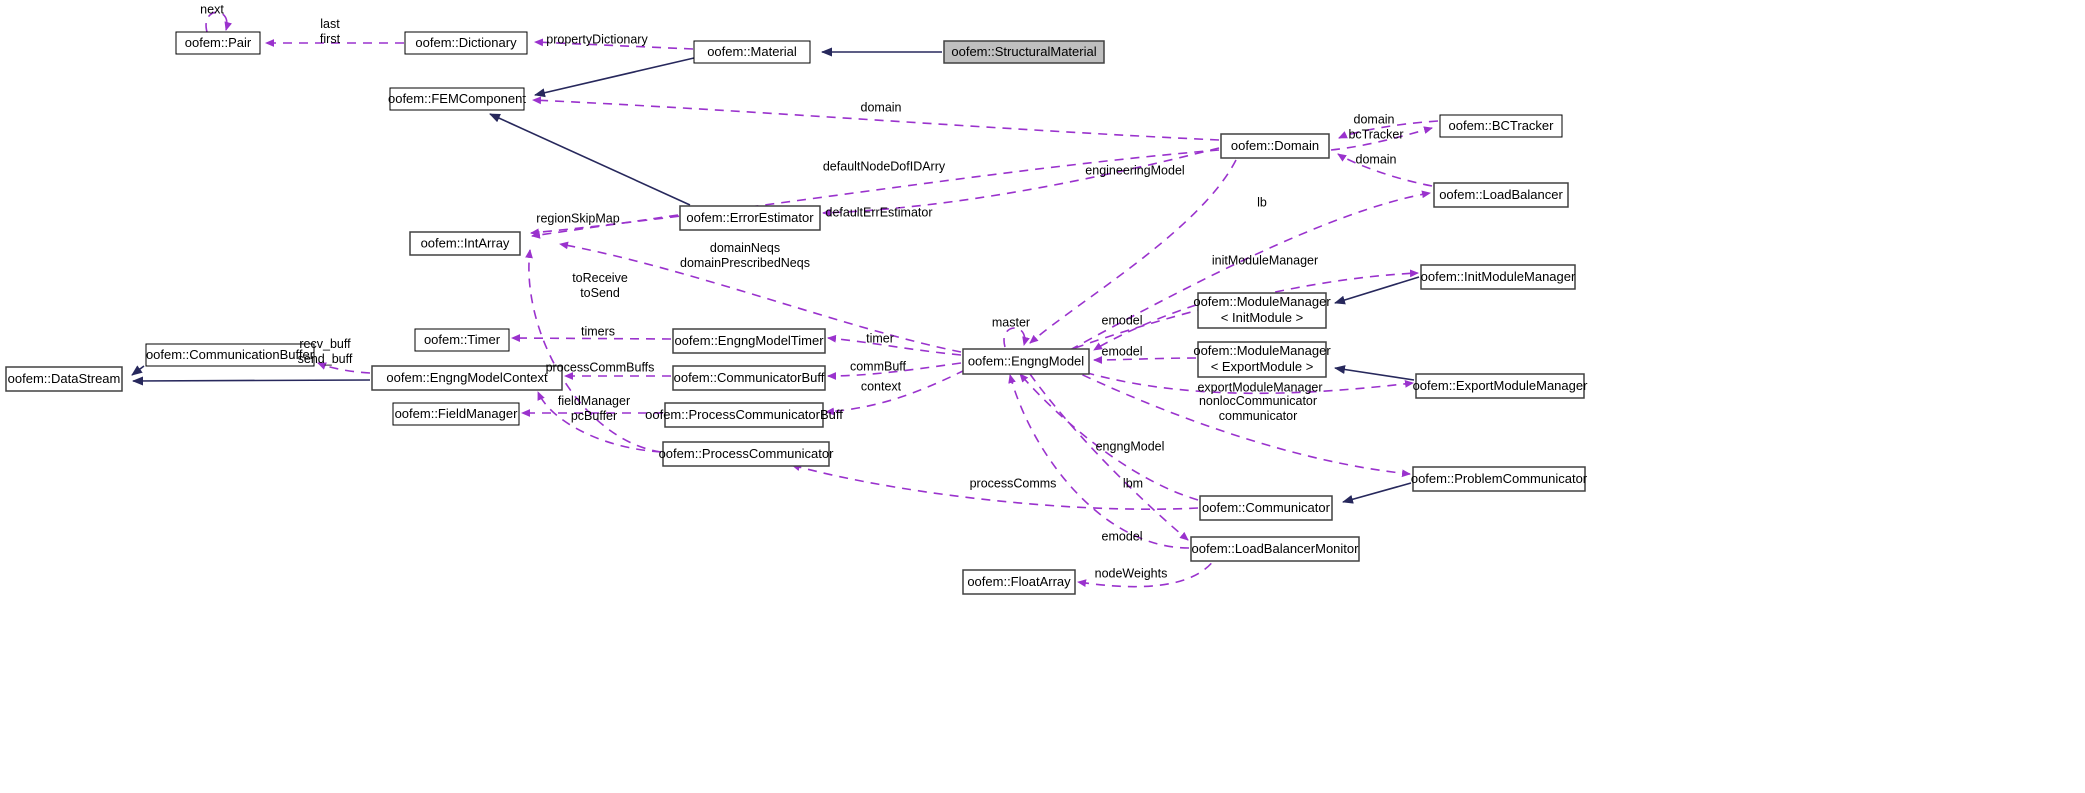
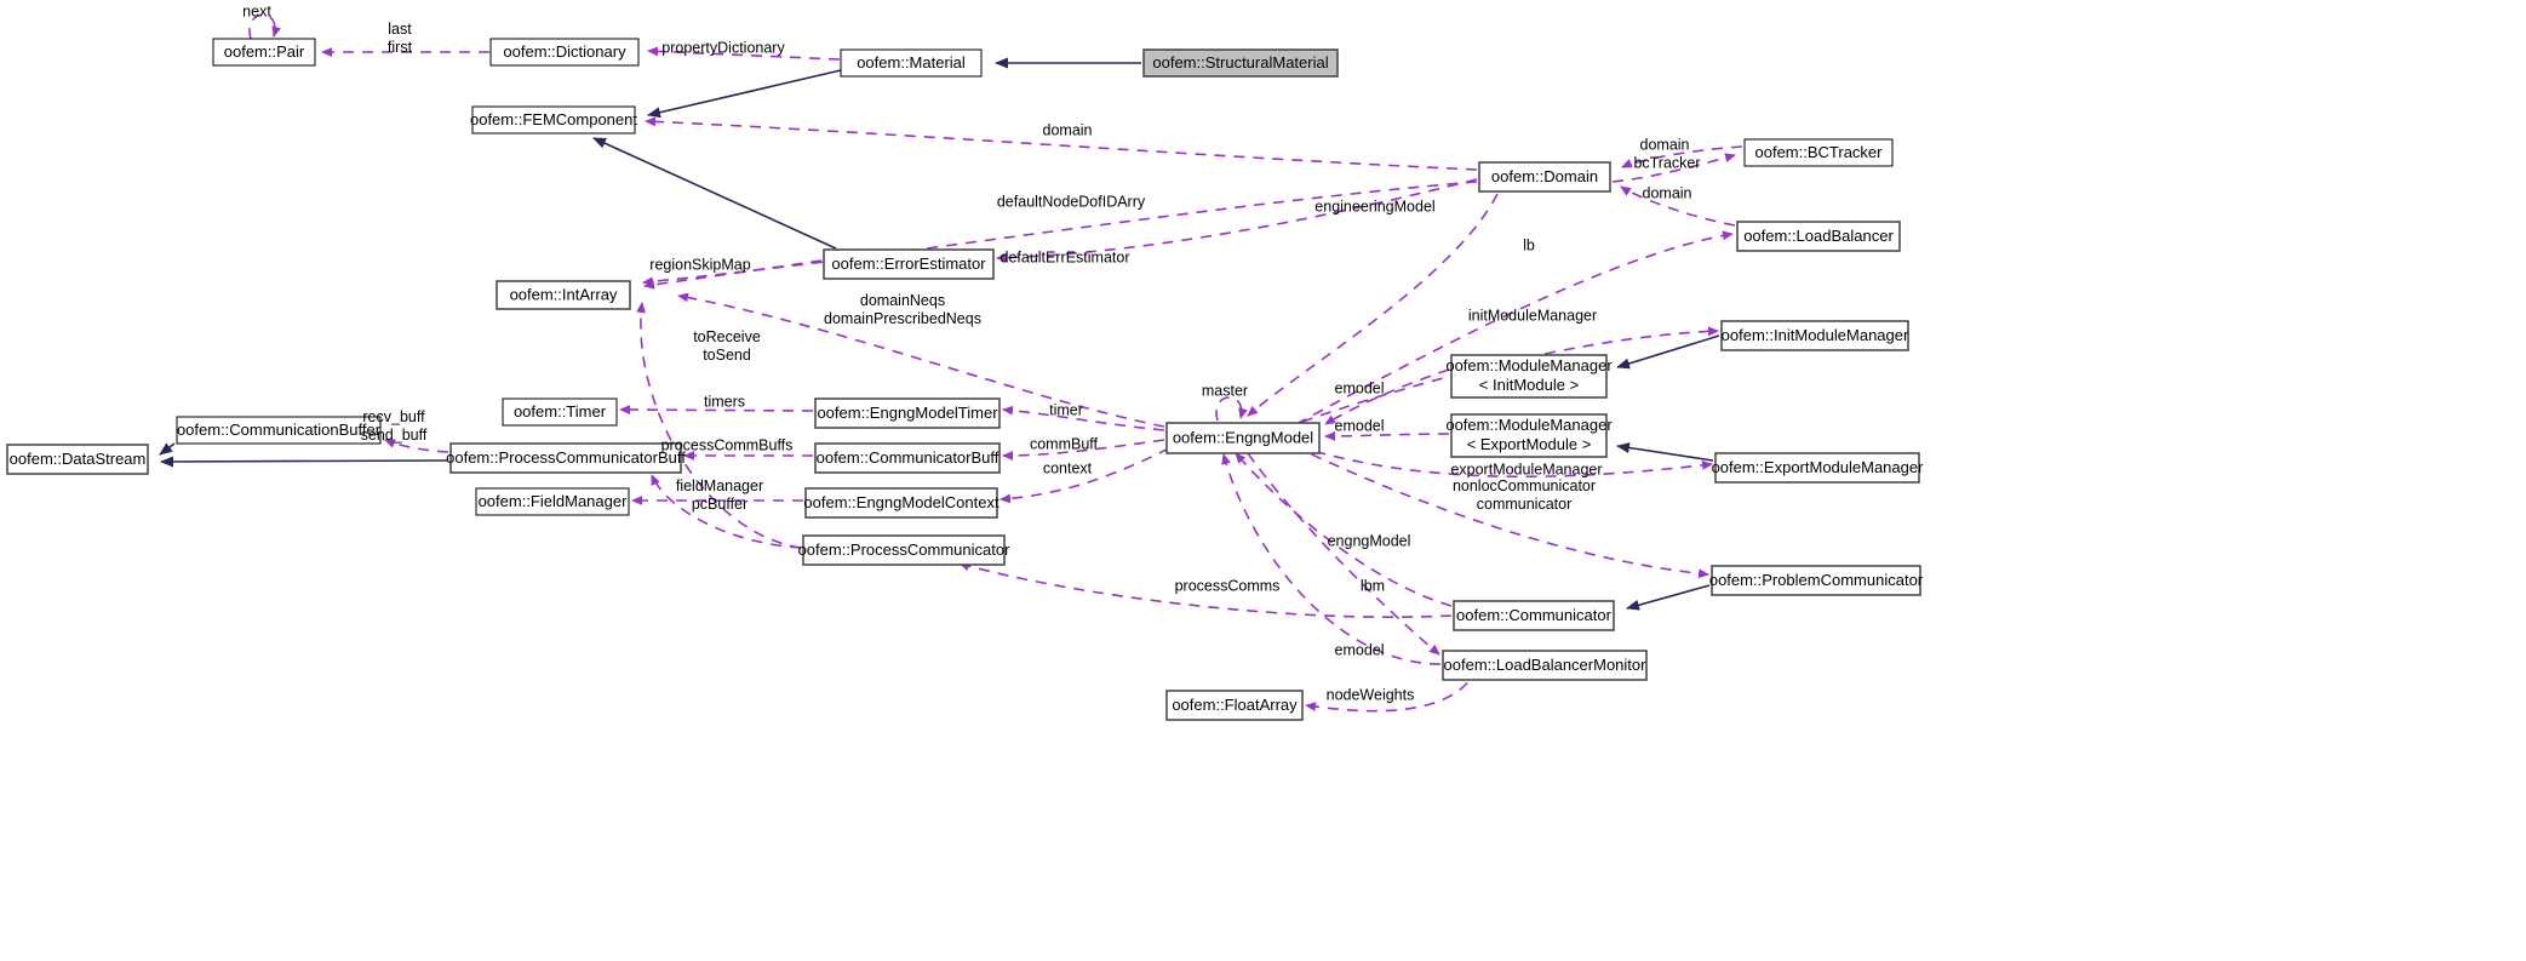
  oofem::Pair
  oofem::Dictionary
  oofem::Material
  oofem::StructuralMaterial
  oofem::FEMComponent
  oofem::Domain
  oofem::BCTracker
  oofem::LoadBalancer
  oofem::ErrorEstimator
  oofem::IntArray
  oofem::InitModuleManager
  oofem::ModuleManager
  < InitModule >
  oofem::Timer
  oofem::EngngModelTimer
  oofem::EngngModel
  oofem::ModuleManager
  < ExportModule >
  oofem::CommunicationBuffer
  oofem::DataStream
- oofem::EngngModelContext
+ oofem::ProcessCommunicatorBuff
  oofem::CommunicatorBuff
  oofem::ExportModuleManager
  oofem::FieldManager
- oofem::ProcessCommunicatorBuff
+ oofem::EngngModelContext
  oofem::ProcessCommunicator
  oofem::ProblemCommunicator
  oofem::Communicator
  oofem::LoadBalancerMonitor
  oofem::FloatArray
  next
  last
  first
  propertyDictionary
  domain
  domain
  bcTracker
  domain
  defaultNodeDofIDArry
  engineeringModel
  lb
  regionSkipMap
  defaultErrEstimator
  domainNeqs
  domainPrescribedNeqs
  initModuleManager
  toReceive
  toSend
  emodel
  master
  timers
  timer
  recv_buff
  send_buff
  emodel
  commBuff
  processCommBuffs
  context
  exportModuleManager
  fieldManager
  pcBuffer
  nonlocCommunicator
  communicator
  engngModel
  processComms
  lbm
  emodel
  nodeWeights
